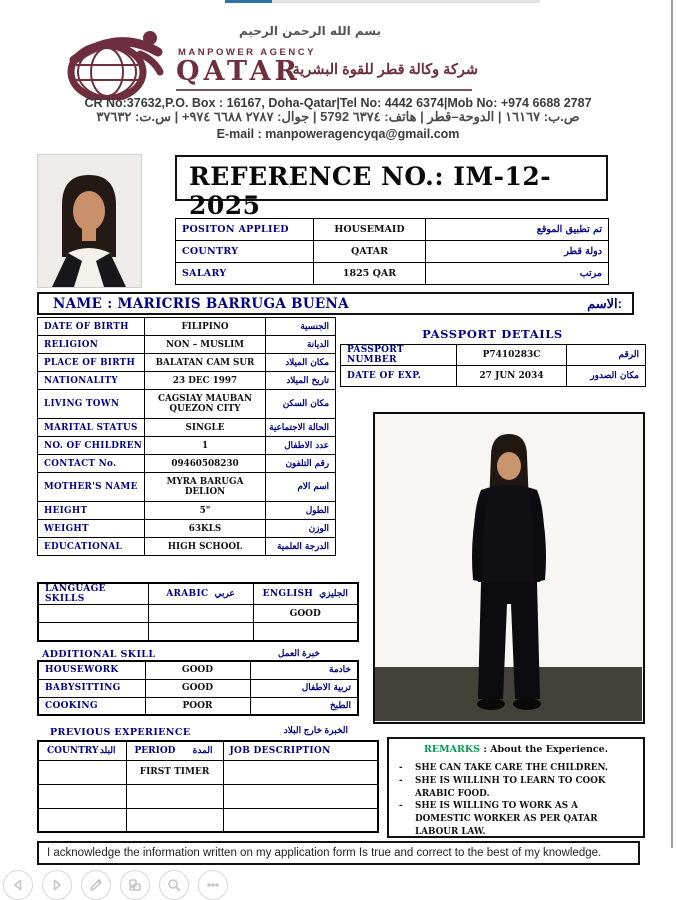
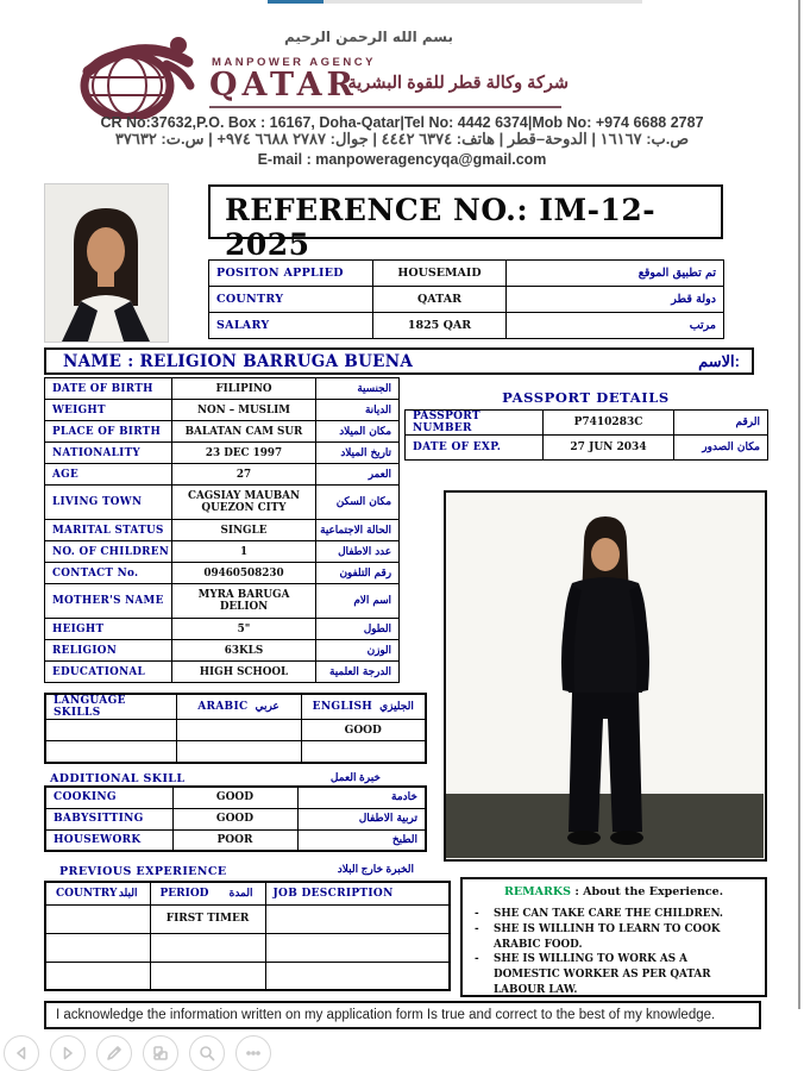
  بسم الله الرحمن الرحيم
  MANPOWER AGENCY
  QATAR
  شركة وكالة قطر للقوة البشرية
  CR No:37632,P.O. Box : 16167, Doha-Qatar|Tel No: 4442 6374|Mob No: +974 6688 2787
- ص.ب: ١٦١٦٧ | الدوحة–قطر | هاتف: ٦٣٧٤ 5792 | جوال: ٢٧٨٧ ٦٦٨٨ ٩٧٤+ | س.ت: ٣٧٦٣٢
+ ص.ب: ١٦١٦٧ | الدوحة–قطر | هاتف: ٦٣٧٤ ٤٤٤٢ | جوال: ٢٧٨٧ ٦٦٨٨ ٩٧٤+ | س.ت: ٣٧٦٣٢
  E-mail : manpoweragencyqa@gmail.com
  REFERENCE NO.: IM-12-2025
  POSITON APPLIED	HOUSEMAID	تم تطبيق الموقع
  COUNTRY	QATAR	دولة قطر
  SALARY	1825 QAR	مرتب
- NAME : MARICRIS BARRUGA BUENA
+ NAME : RELIGION BARRUGA BUENA
  الاسم:
  DATE OF BIRTH	FILIPINO	الجنسية
- RELIGION	NON – MUSLIM	الديانة
+ WEIGHT	NON – MUSLIM	الديانة
  PLACE OF BIRTH	BALATAN CAM SUR	مكان الميلاد
  NATIONALITY	23 DEC 1997	تاريخ الميلاد
+ AGE	27	العمر
  LIVING TOWN	CAGSIAY MAUBAN QUEZON CITY	مكان السكن
  MARITAL STATUS	SINGLE	الحالة الاجتماعية
  NO. OF CHILDREN	1	عدد الاطفال
  CONTACT No.	09460508230	رقم التلفون
  MOTHER'S NAME	MYRA BARUGA DELION	اسم الام
  HEIGHT	5"	الطول
- WEIGHT	63KLS	الوزن
+ RELIGION	63KLS	الوزن
  EDUCATIONAL	HIGH SCHOOL	الدرجة العلمية
  PASSPORT DETAILS
  PASSPORT NUMBER	P7410283C	الرقم
  DATE OF EXP.	27 JUN 2034	مكان الصدور
  LANGUAGE SKILLS	ARABIC عربي	ENGLISH الجليزي
  		GOOD
  ADDITIONAL SKILL
  خبرة العمل
- HOUSEWORK	GOOD	خادمة
+ COOKING	GOOD	خادمة
  BABYSITTING	GOOD	تربية الاطفال
- COOKING	POOR	الطبخ
+ HOUSEWORK	POOR	الطبخ
  PREVIOUS EXPERIENCE
  الخبرة خارج البلاد
  COUNTRY البلد	PERIOD المدة	JOB DESCRIPTION
  	FIRST TIMER
  REMARKS : About the Experience.
  SHE CAN TAKE CARE THE CHILDREN.
  SHE IS WILLINH TO LEARN TO COOK ARABIC FOOD.
  SHE IS WILLING TO WORK AS A DOMESTIC WORKER AS PER QATAR LABOUR LAW.
  I acknowledge the information written on my application form Is true and correct to the best of my knowledge.
